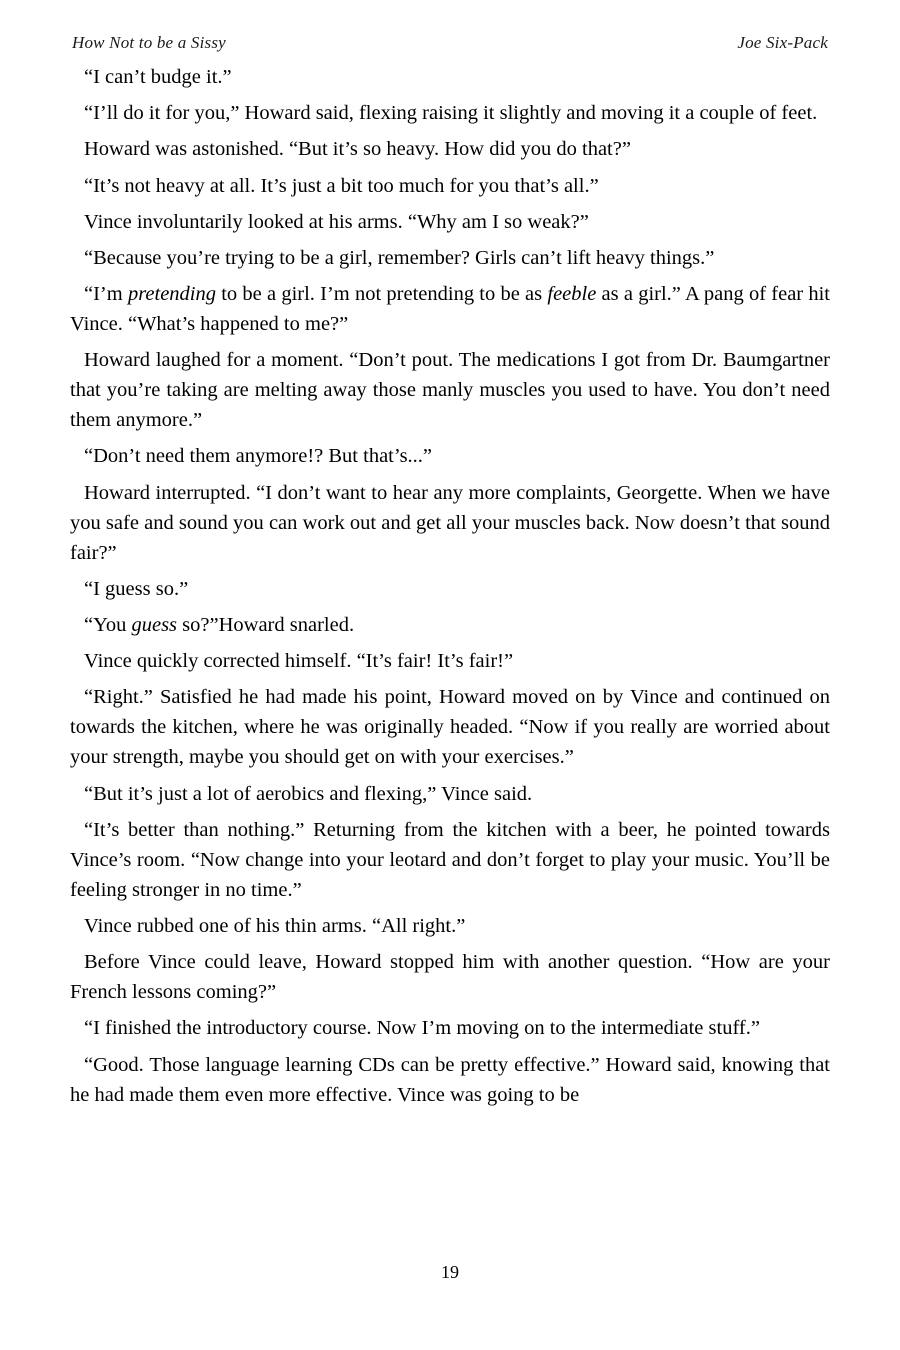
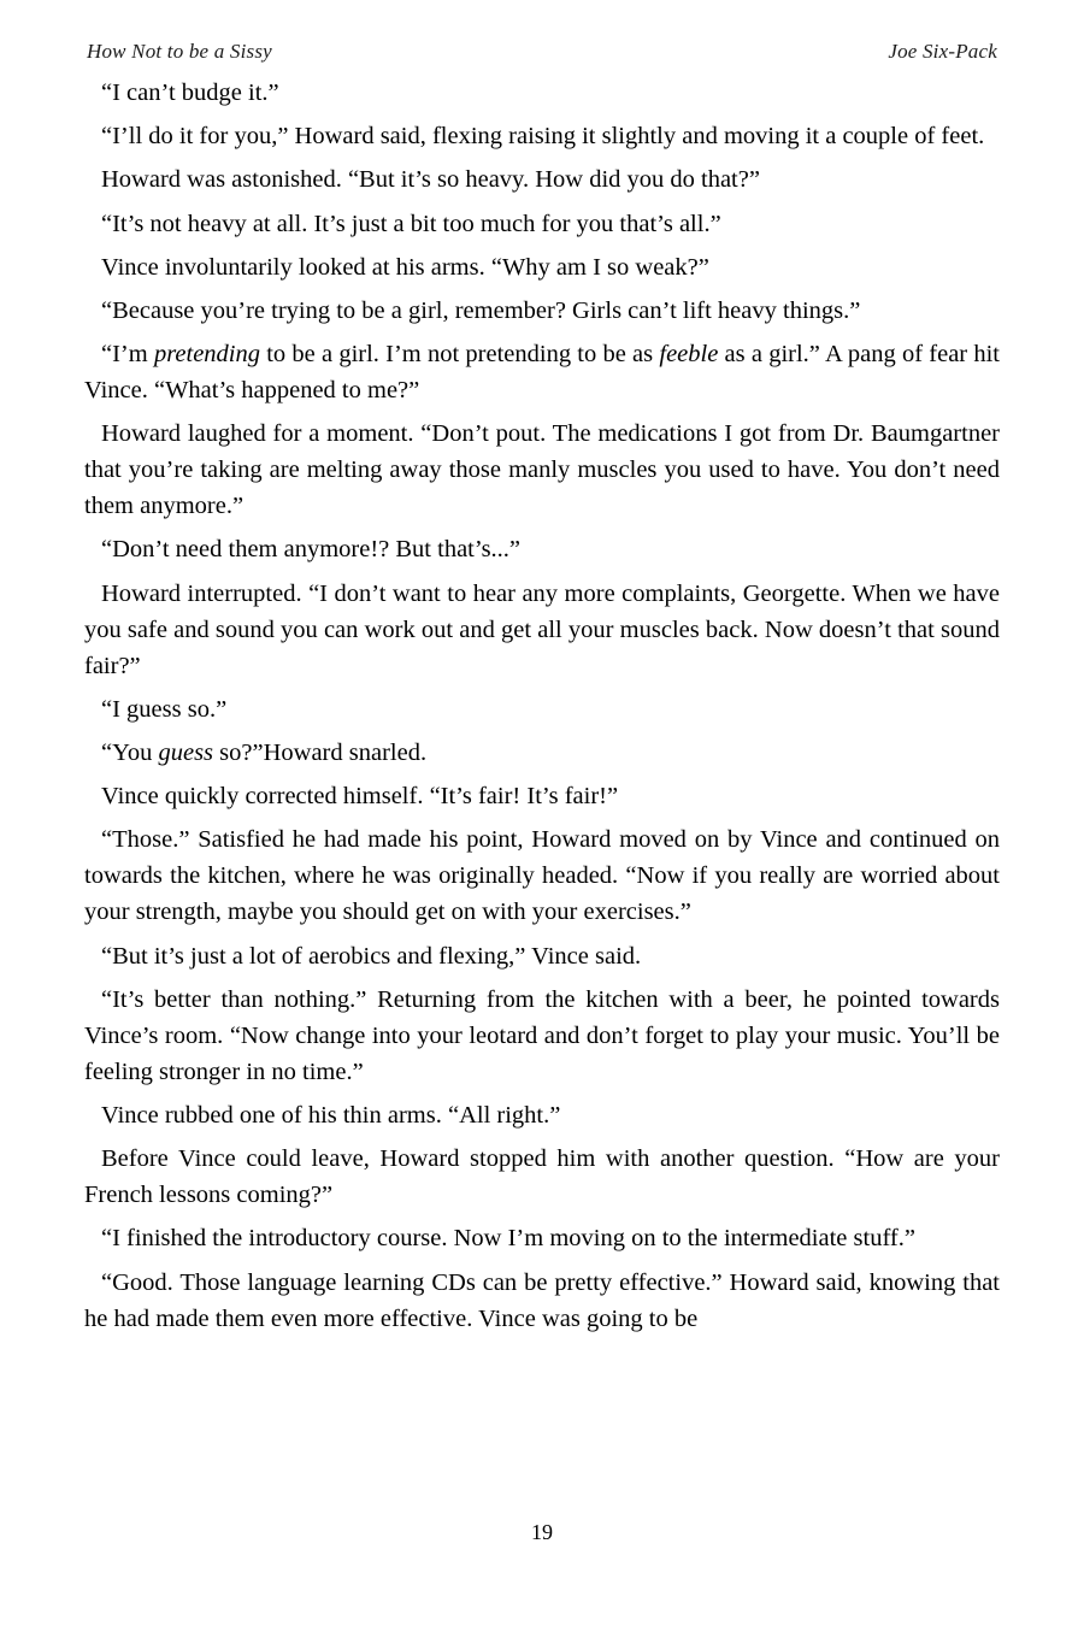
  How Not to be a Sissy
  Joe Six-Pack
  “I can’t budge it.”
  “I’ll do it for you,” Howard said, flexing raising it slightly and moving it a couple of feet.
  Howard was astonished. “But it’s so heavy. How did you do that?”
  “It’s not heavy at all. It’s just a bit too much for you that’s all.”
  Vince involuntarily looked at his arms. “Why am I so weak?”
  “Because you’re trying to be a girl, remember? Girls can’t lift heavy things.”
  “I’m pretending to be a girl. I’m not pretending to be as feeble as a girl.” A pang of fear hit Vince. “What’s happened to me?”
  Howard laughed for a moment. “Don’t pout. The medications I got from Dr. Baumgartner that you’re taking are melting away those manly muscles you used to have. You don’t need them anymore.”
  “Don’t need them anymore!? But that’s...”
  Howard interrupted. “I don’t want to hear any more complaints, Georgette. When we have you safe and sound you can work out and get all your muscles back. Now doesn’t that sound fair?”
  “I guess so.”
  “You guess so?”Howard snarled.
  Vince quickly corrected himself. “It’s fair! It’s fair!”
- “Right.” Satisfied he had made his point, Howard moved on by Vince and continued on towards the kitchen, where he was originally headed. “Now if you really are worried about your strength, maybe you should get on with your exercises.”
+ “Those.” Satisfied he had made his point, Howard moved on by Vince and continued on towards the kitchen, where he was originally headed. “Now if you really are worried about your strength, maybe you should get on with your exercises.”
  “But it’s just a lot of aerobics and flexing,” Vince said.
  “It’s better than nothing.” Returning from the kitchen with a beer, he pointed towards Vince’s room. “Now change into your leotard and don’t forget to play your music. You’ll be feeling stronger in no time.”
  Vince rubbed one of his thin arms. “All right.”
  Before Vince could leave, Howard stopped him with another question. “How are your French lessons coming?”
  “I finished the introductory course. Now I’m moving on to the intermediate stuff.”
  “Good. Those language learning CDs can be pretty effective.” Howard said, knowing that he had made them even more effective. Vince was going to be
  19
